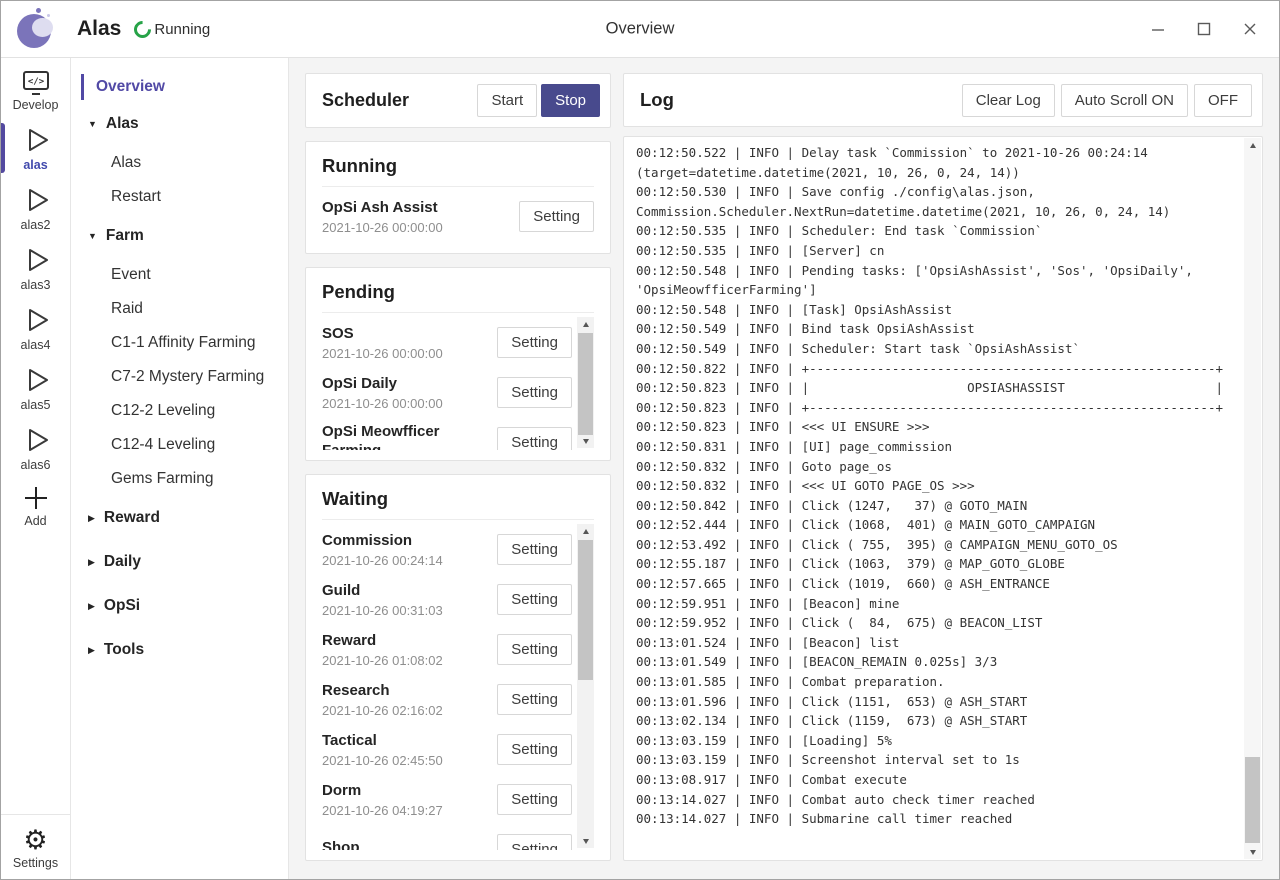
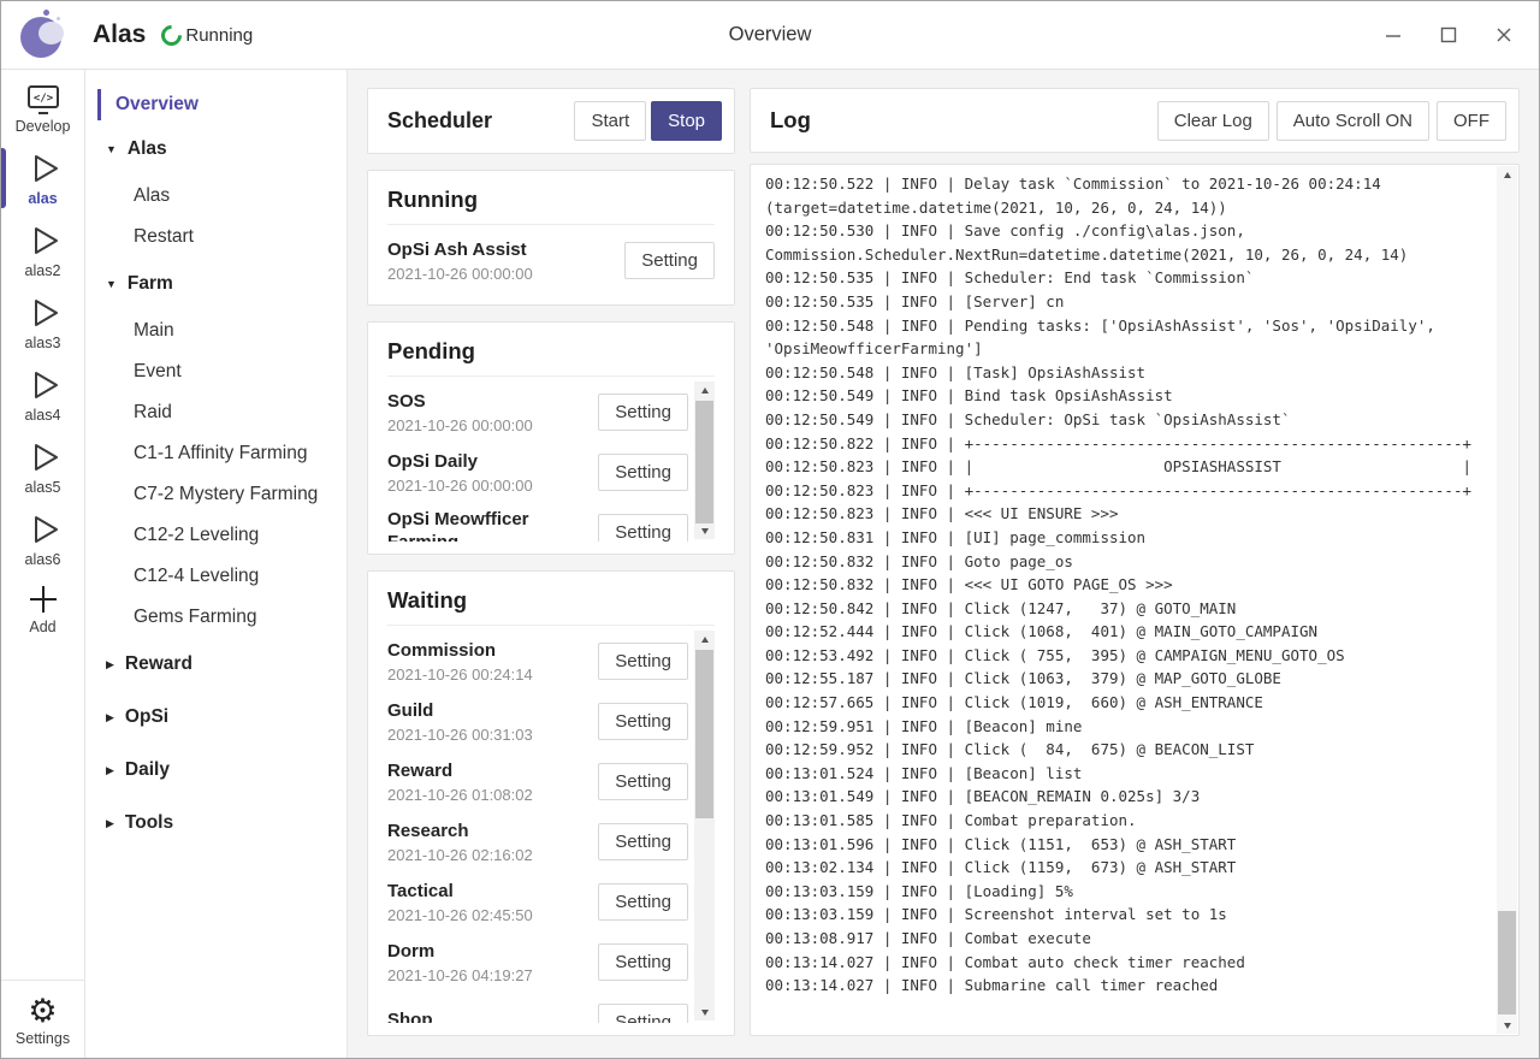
  Alas
  Running
  Overview
  </>
  Develop
  alas
  alas2
  alas3
  alas4
  alas5
  alas6
  Add
  ⚙
  Settings
  Overview
  ▼
  Alas
  Alas
  Restart
  ▼
  Farm
+ Main
  Event
  Raid
  C1-1 Affinity Farming
  C7-2 Mystery Farming
  C12-2 Leveling
  C12-4 Leveling
  Gems Farming
  ▶
  Reward
  ▶
- Daily
+ OpSi
  ▶
- OpSi
+ Daily
  ▶
  Tools
  Scheduler
  Start
  Stop
  Running
  OpSi Ash Assist
  2021-10-26 00:00:00
  Setting
  Pending
  SOS
  2021-10-26 00:00:00
  Setting
  OpSi Daily
  2021-10-26 00:00:00
  Setting
  Setting
  Waiting
  Commission
  2021-10-26 00:24:14
  Setting
  Guild
  2021-10-26 00:31:03
  Setting
  Reward
  2021-10-26 01:08:02
  Setting
  Research
  2021-10-26 02:16:02
  Setting
  Tactical
  2021-10-26 02:45:50
  Setting
  Dorm
  2021-10-26 04:19:27
  Setting
  Shop
  Setting
  Log
  Clear Log
  Auto Scroll ON
  OFF
  00:12:50.522 | INFO | Delay task `Commission` to 2021-10-26 00:24:14 (target=datetime.datetime(2021, 10, 26, 0, 24, 14))
  00:12:50.530 | INFO | Save config ./config\alas.json, Commission.Scheduler.NextRun=datetime.datetime(2021, 10, 26, 0, 24, 14)
  00:12:50.535 | INFO | Scheduler: End task `Commission`
  00:12:50.535 | INFO | [Server] cn
  00:12:50.548 | INFO | Pending tasks: ['OpsiAshAssist', 'Sos', 'OpsiDaily', 'OpsiMeowfficerFarming']
  00:12:50.548 | INFO | [Task] OpsiAshAssist
  00:12:50.549 | INFO | Bind task OpsiAshAssist
- 00:12:50.549 | INFO | Scheduler: Start task `OpsiAshAssist`
+ 00:12:50.549 | INFO | Scheduler: OpSi task `OpsiAshAssist`
  00:12:50.822 | INFO | +------------------------------------------------------+
  00:12:50.823 | INFO | | OPSIASHASSIST |
  00:12:50.823 | INFO | +------------------------------------------------------+
  00:12:50.823 | INFO | <<< UI ENSURE >>>
  00:12:50.831 | INFO | [UI] page_commission
  00:12:50.832 | INFO | Goto page_os
  00:12:50.832 | INFO | <<< UI GOTO PAGE_OS >>>
  00:12:50.842 | INFO | Click (1247, 37) @ GOTO_MAIN
  00:12:52.444 | INFO | Click (1068, 401) @ MAIN_GOTO_CAMPAIGN
  00:12:53.492 | INFO | Click ( 755, 395) @ CAMPAIGN_MENU_GOTO_OS
  00:12:55.187 | INFO | Click (1063, 379) @ MAP_GOTO_GLOBE
  00:12:57.665 | INFO | Click (1019, 660) @ ASH_ENTRANCE
  00:12:59.951 | INFO | [Beacon] mine
  00:12:59.952 | INFO | Click ( 84, 675) @ BEACON_LIST
  00:13:01.524 | INFO | [Beacon] list
  00:13:01.549 | INFO | [BEACON_REMAIN 0.025s] 3/3
  00:13:01.585 | INFO | Combat preparation.
  00:13:01.596 | INFO | Click (1151, 653) @ ASH_START
  00:13:02.134 | INFO | Click (1159, 673) @ ASH_START
  00:13:03.159 | INFO | [Loading] 5%
  00:13:03.159 | INFO | Screenshot interval set to 1s
  00:13:08.917 | INFO | Combat execute
  00:13:14.027 | INFO | Combat auto check timer reached
  00:13:14.027 | INFO | Submarine call timer reached
